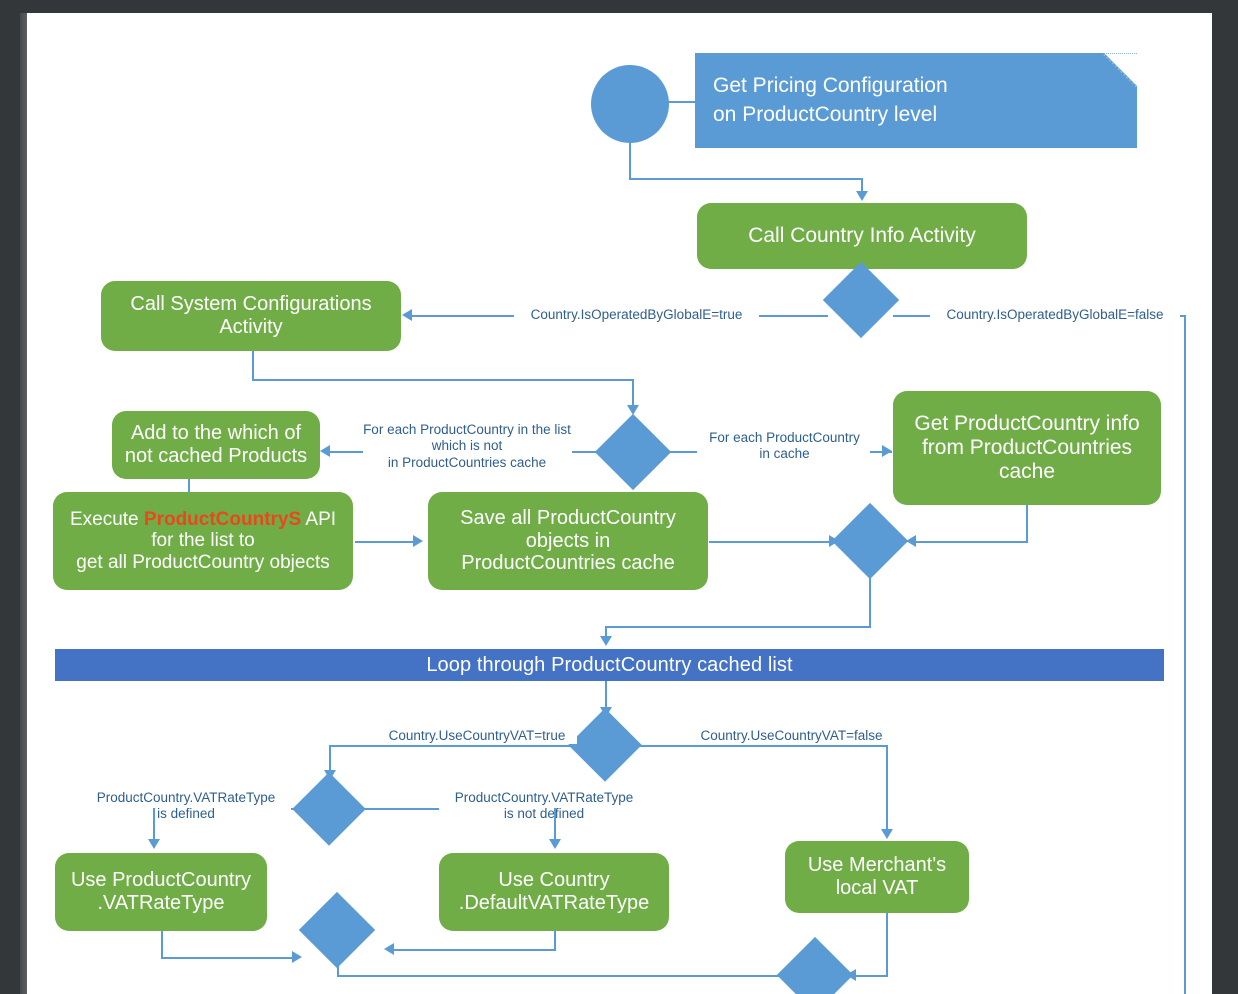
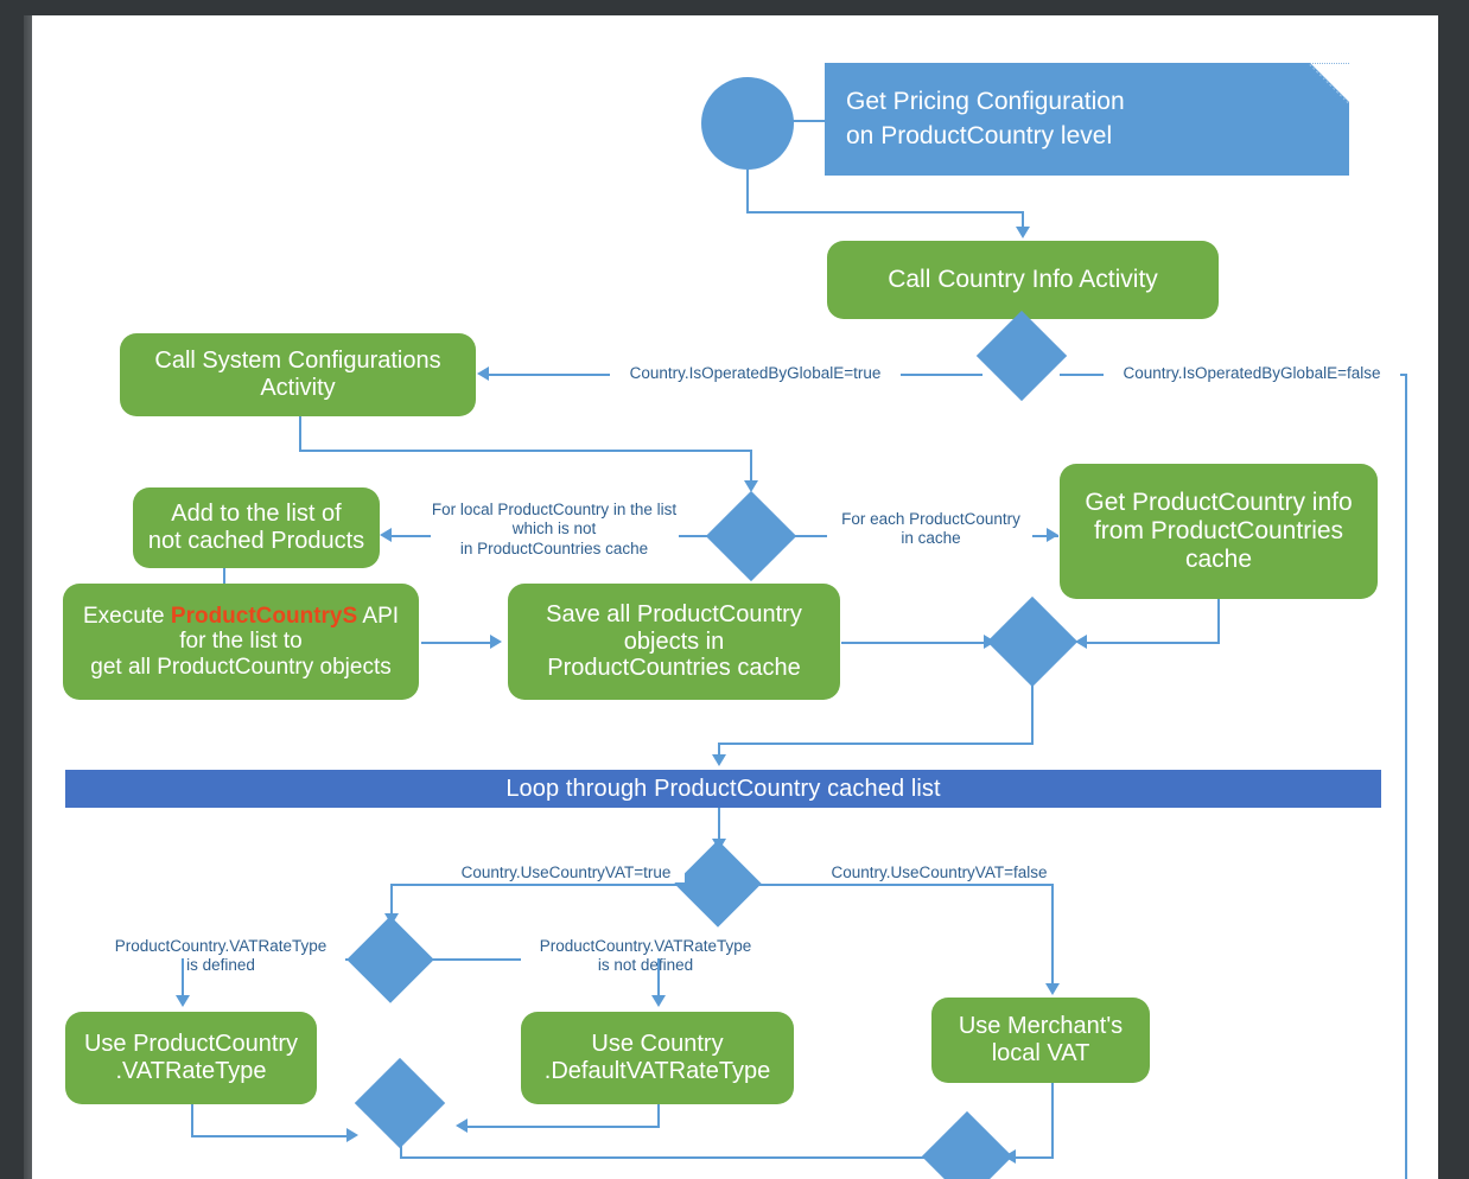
  Get Pricing Configuration
  on ProductCountry level
  Call Country Info Activity
  Country.IsOperatedByGlobalE=true
  Country.IsOperatedByGlobalE=false
  Call System Configurations
  Activity
- For each ProductCountry in the list
+ For local ProductCountry in the list
  which is not
  in ProductCountries cache
- Add to the which of
+ Add to the list of
  not cached Products
  For each ProductCountry
  in cache
  Get ProductCountry info
  from ProductCountries
  cache
  Execute ProductCountryS API
  for the list to
  get all ProductCountry objects
  Save all ProductCountry
  objects in
  ProductCountries cache
  Loop through ProductCountry cached list
  Country.UseCountryVAT=true
  Country.UseCountryVAT=false
  ProductCountry.VATRateType
  is defined
  ProductCountry.VATRateType
  is not defined
  Use ProductCountry
  .VATRateType
  Use Country
  .DefaultVATRateType
  Use Merchant's
  local VAT
